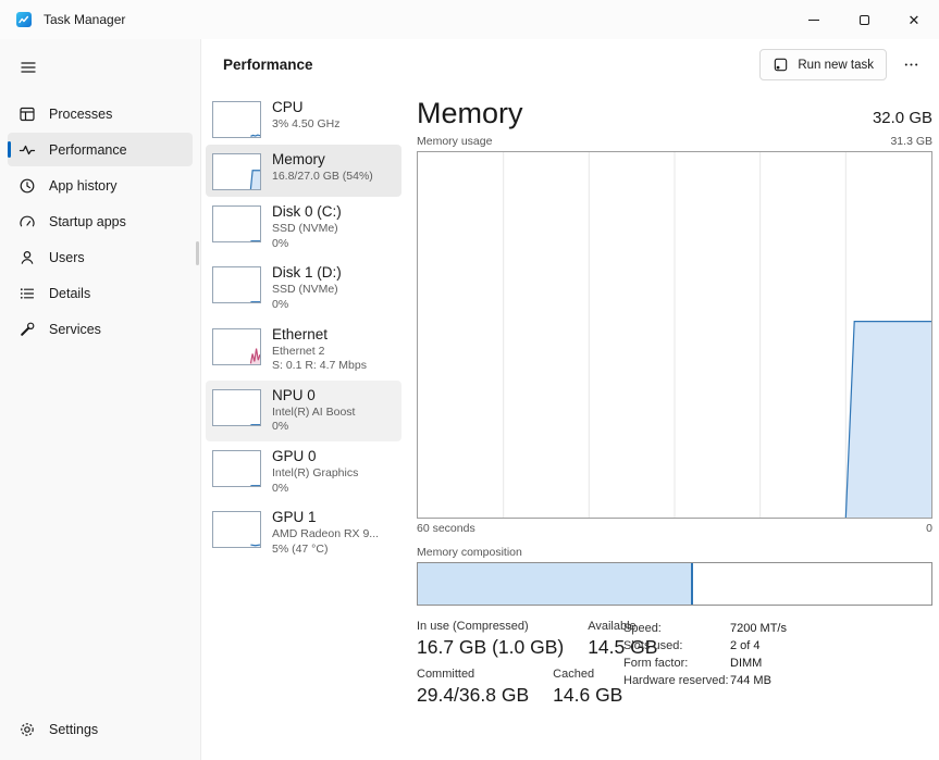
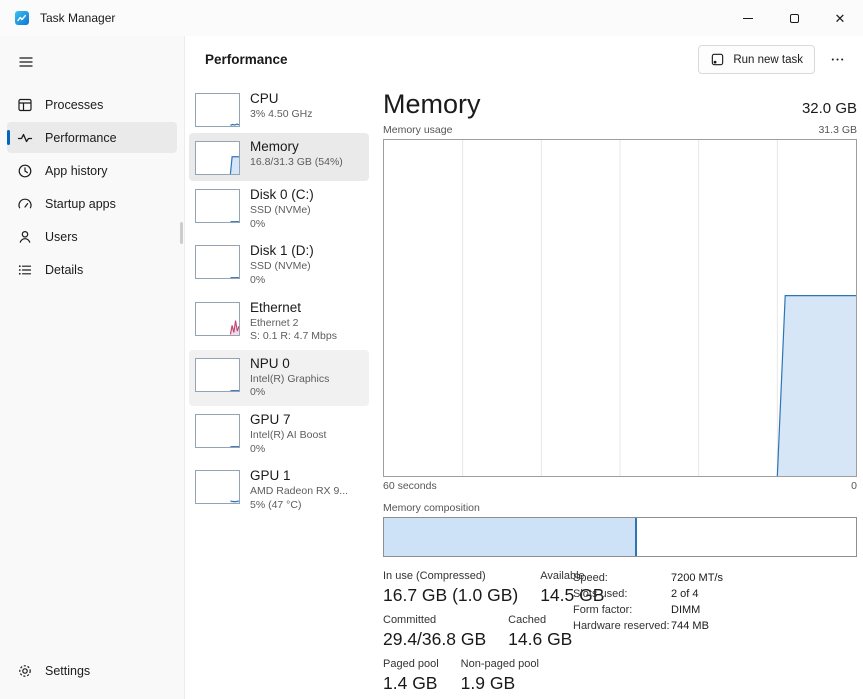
  Task Manager
  ✕
  Processes
  Performance
  App history
  Startup apps
  Users
  Details
- Services
  Settings
  Performance
  Run new task
  CPU
  3% 4.50 GHz
  Memory
- 16.8/27.0 GB (54%)
+ 16.8/31.3 GB (54%)
  Disk 0 (C:)
  SSD (NVMe)
  0%
  Disk 1 (D:)
  SSD (NVMe)
  0%
  Ethernet
  Ethernet 2
  S: 0.1 R: 4.7 Mbps
  NPU 0
- Intel(R) AI Boost
+ Intel(R) Graphics
  0%
- GPU 0
+ GPU 7
- Intel(R) Graphics
+ Intel(R) AI Boost
  0%
  GPU 1
  AMD Radeon RX 9...
  5% (47 °C)
  Memory
  32.0 GB
  Memory usage
  31.3 GB
  60 seconds
  0
  Memory composition
  In use (Compressed)
  16.7 GB (1.0 GB)
  Available
  14.5 GB
  Committed
  29.4/36.8 GB
  Cached
  14.6 GB
+ Paged pool
+ 1.4 GB
+ Non-paged pool
+ 1.9 GB
  Speed:
  7200 MT/s
  Slots used:
  2 of 4
  Form factor:
  DIMM
  Hardware reserved:
  744 MB
